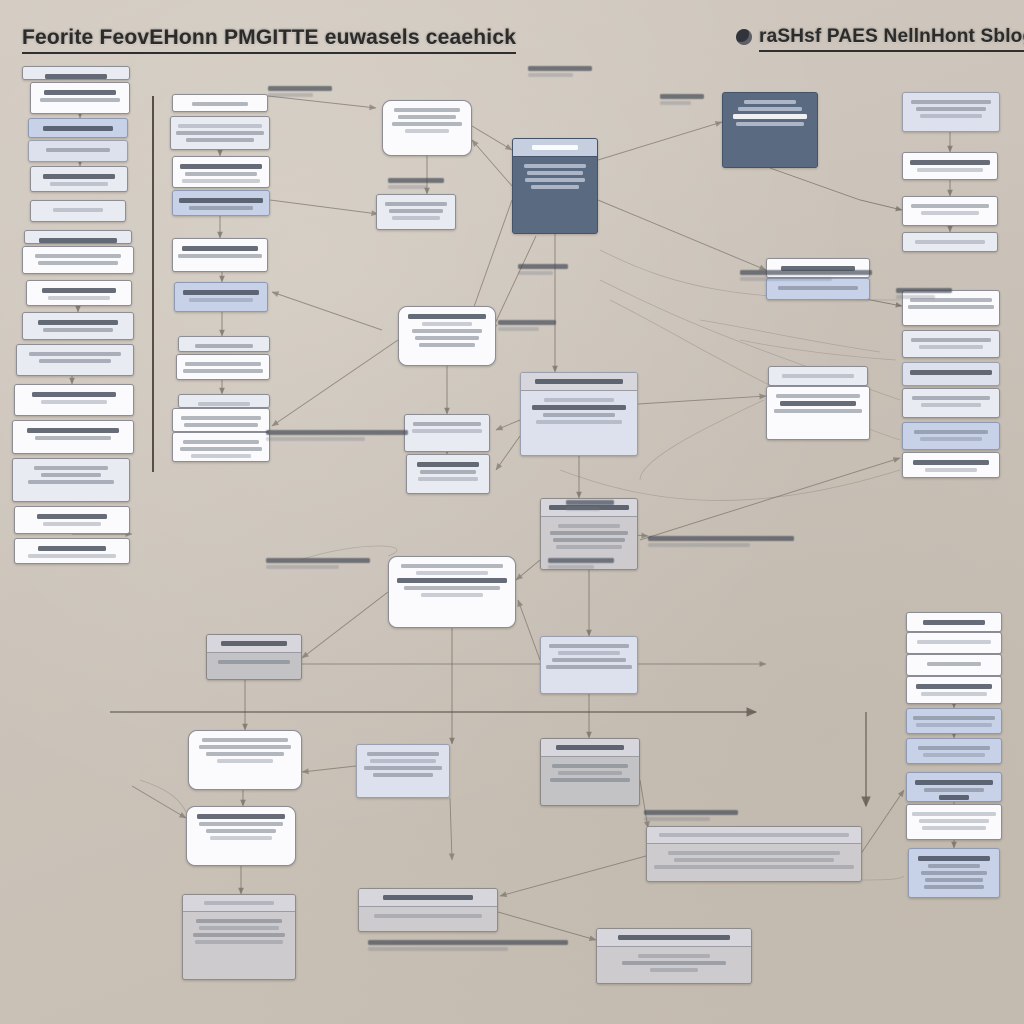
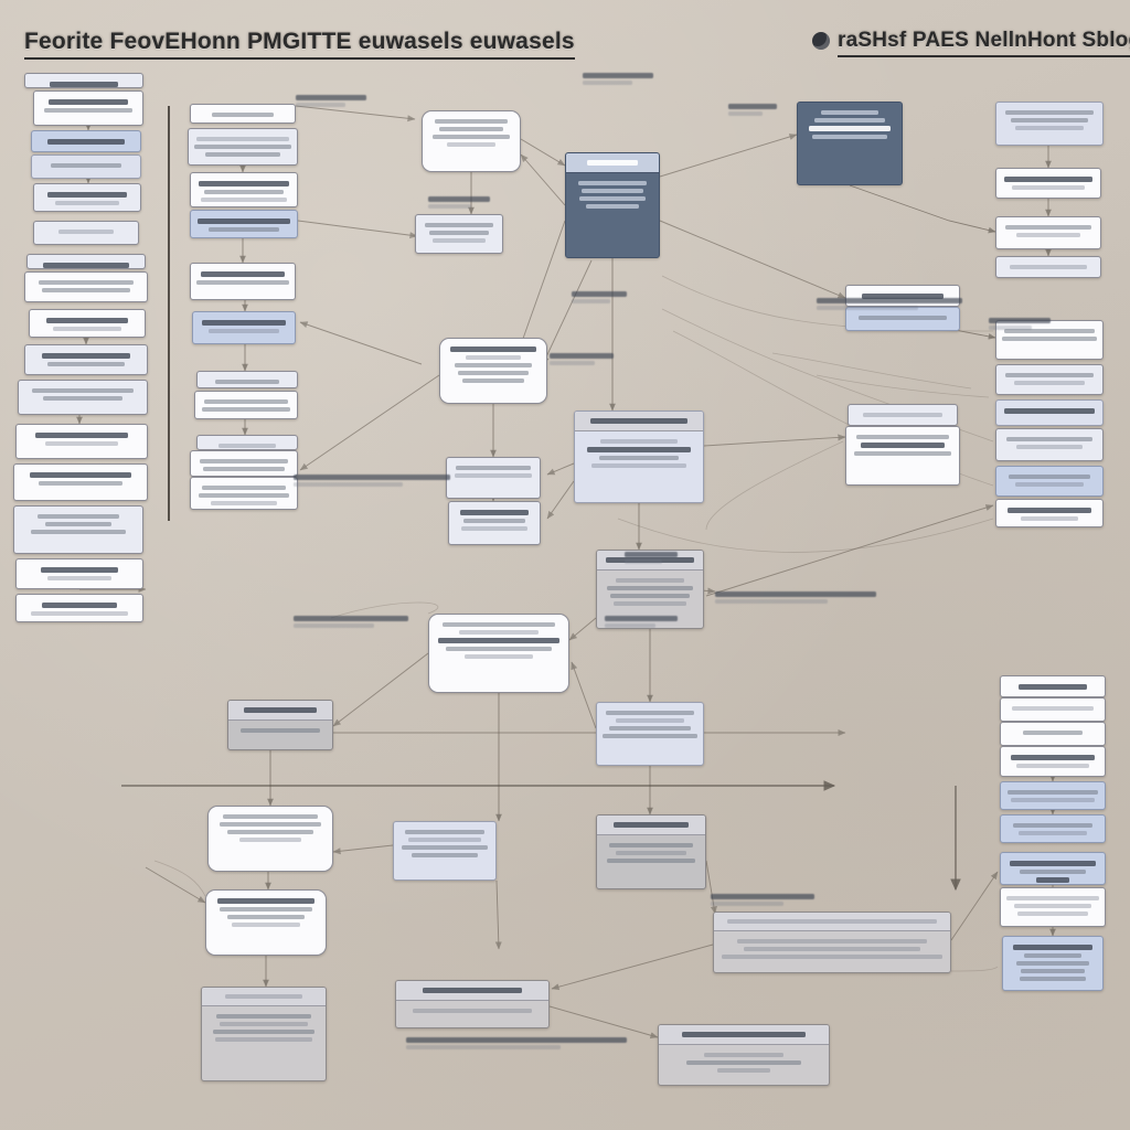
- Feorite FeovEHonn PMGITTE euwasels ceaehick
+ Feorite FeovEHonn PMGITTE euwasels euwasels
  raSHsf PAES NellnHont Sblo
